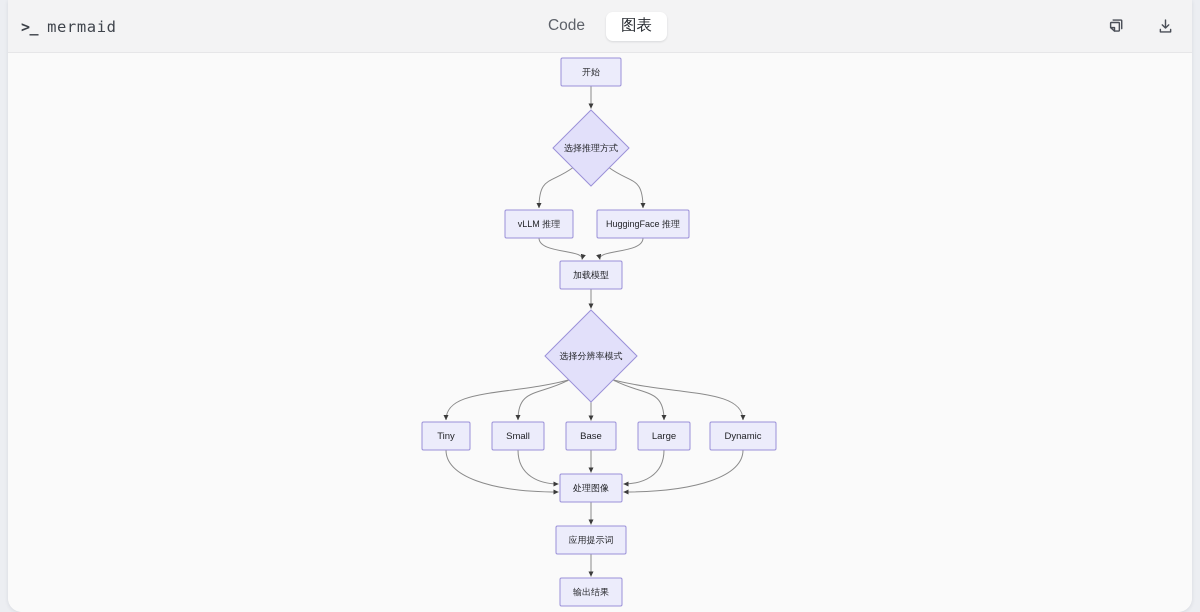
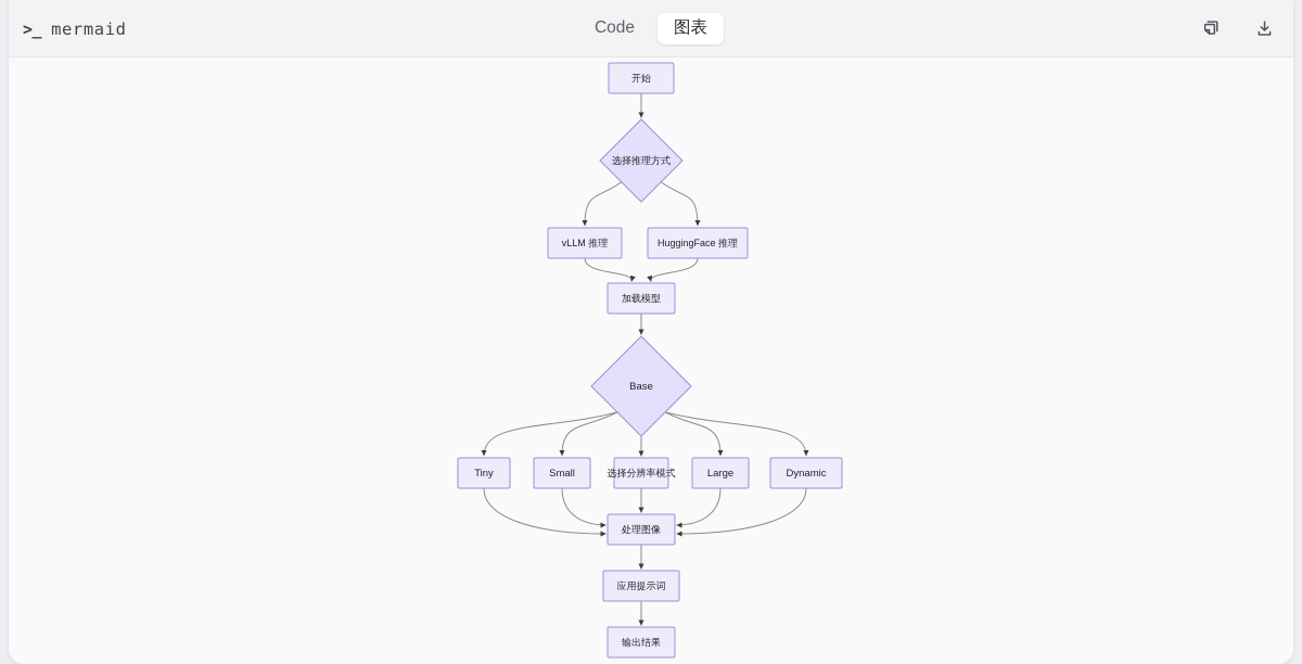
  >_
  mermaid
  Code
  图表
  开始
  选择推理方式
  vLLM 推理
  HuggingFace 推理
  加载模型
- 选择分辨率模式
+ Base
  Tiny
  Small
- Base
+ 选择分辨率模式
  Large
  Dynamic
  处理图像
  应用提示词
  输出结果
